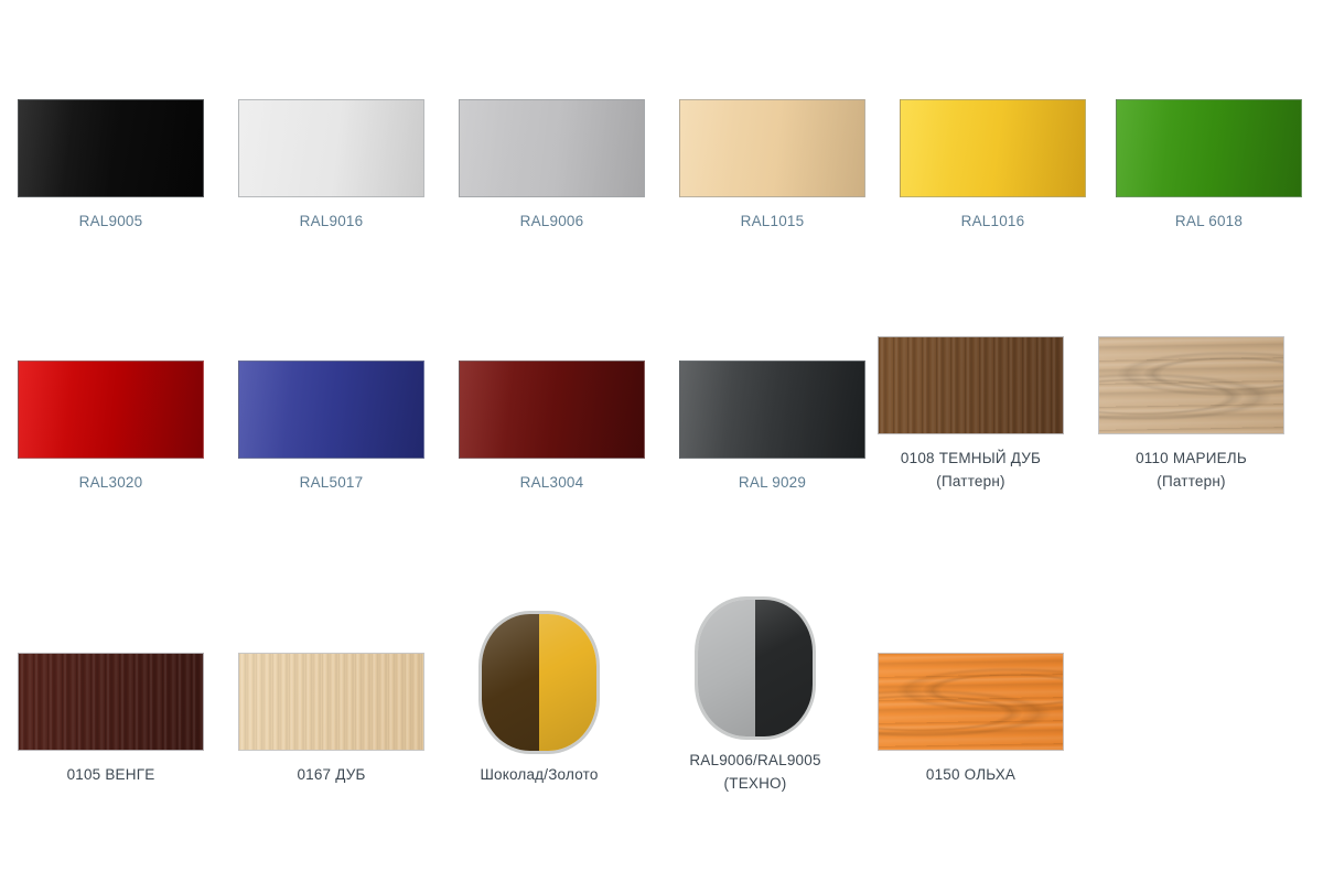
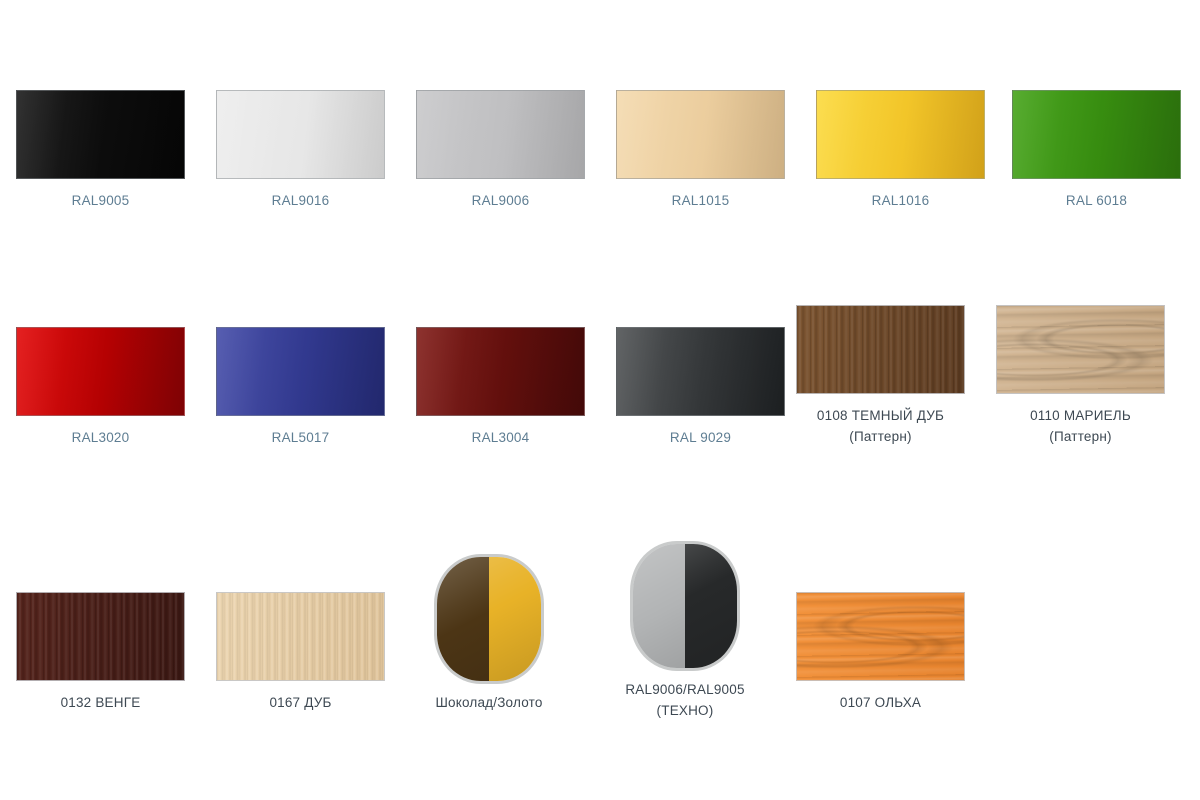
  RAL9005
  RAL9016
  RAL9006
  RAL1015
  RAL1016
  RAL 6018
  RAL3020
  RAL5017
  RAL3004
  RAL 9029
  0108 ТЕМНЫЙ ДУБ
  (Паттерн)
  0110 МАРИЕЛЬ
  (Паттерн)
- 0105 ВЕНГЕ
+ 0132 ВЕНГЕ
  0167 ДУБ
  Шоколад/Золото
  RAL9006/RAL9005
  (ТЕХНО)
- 0150 ОЛЬХА
+ 0107 ОЛЬХА
